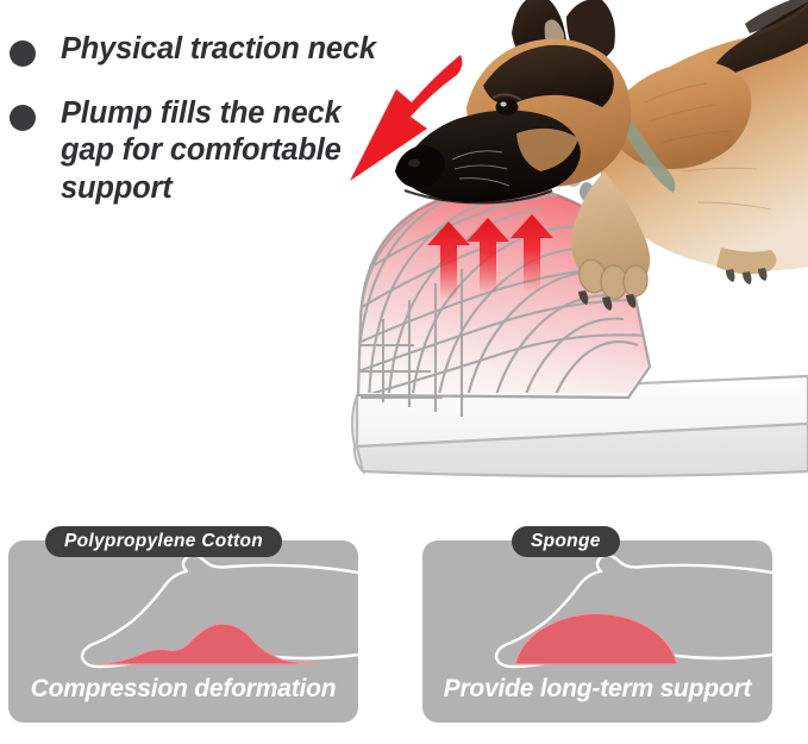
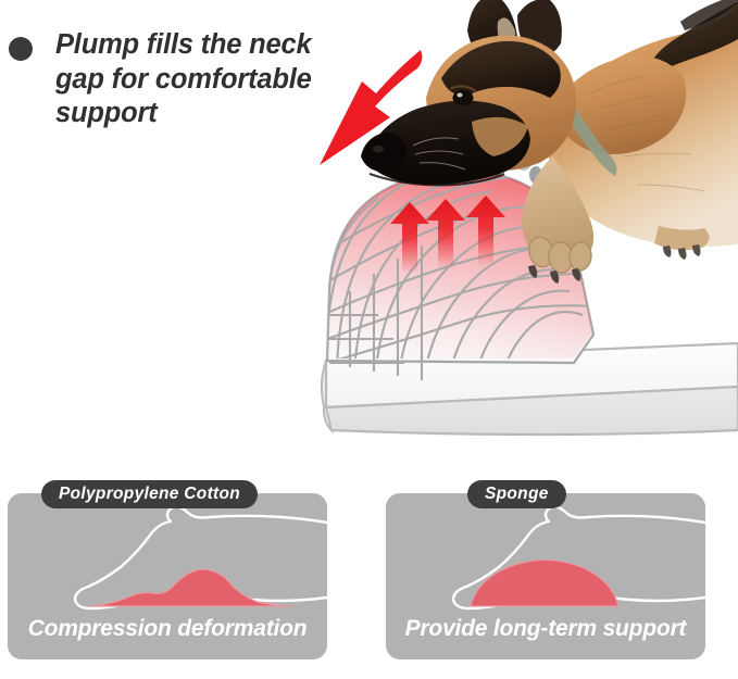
- Physical traction neck
  Plump fills the neck gap for comfortable support
  Compression deformation
  Provide long-term support
  Polypropylene Cotton
  Sponge
